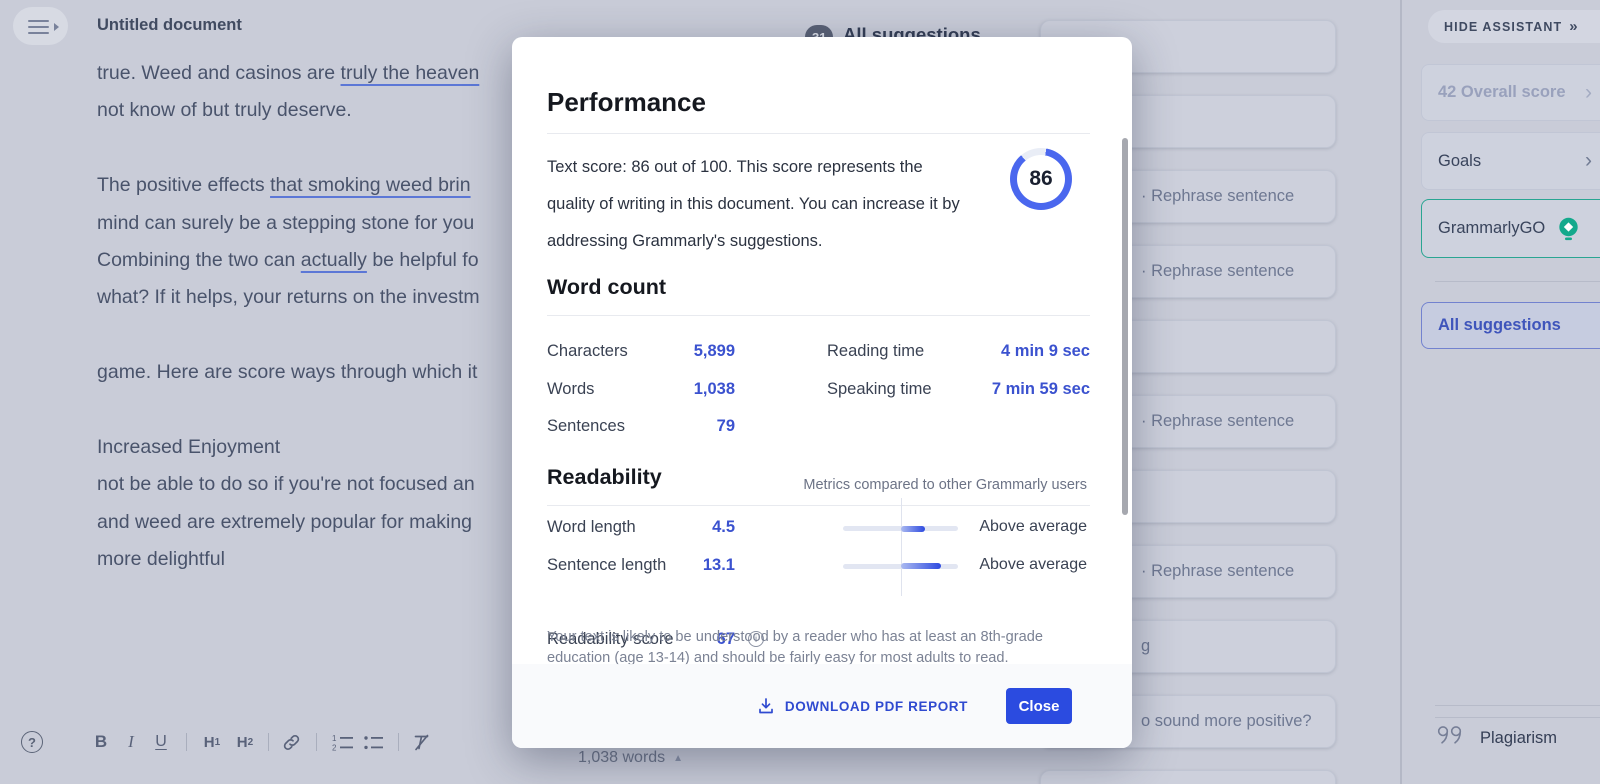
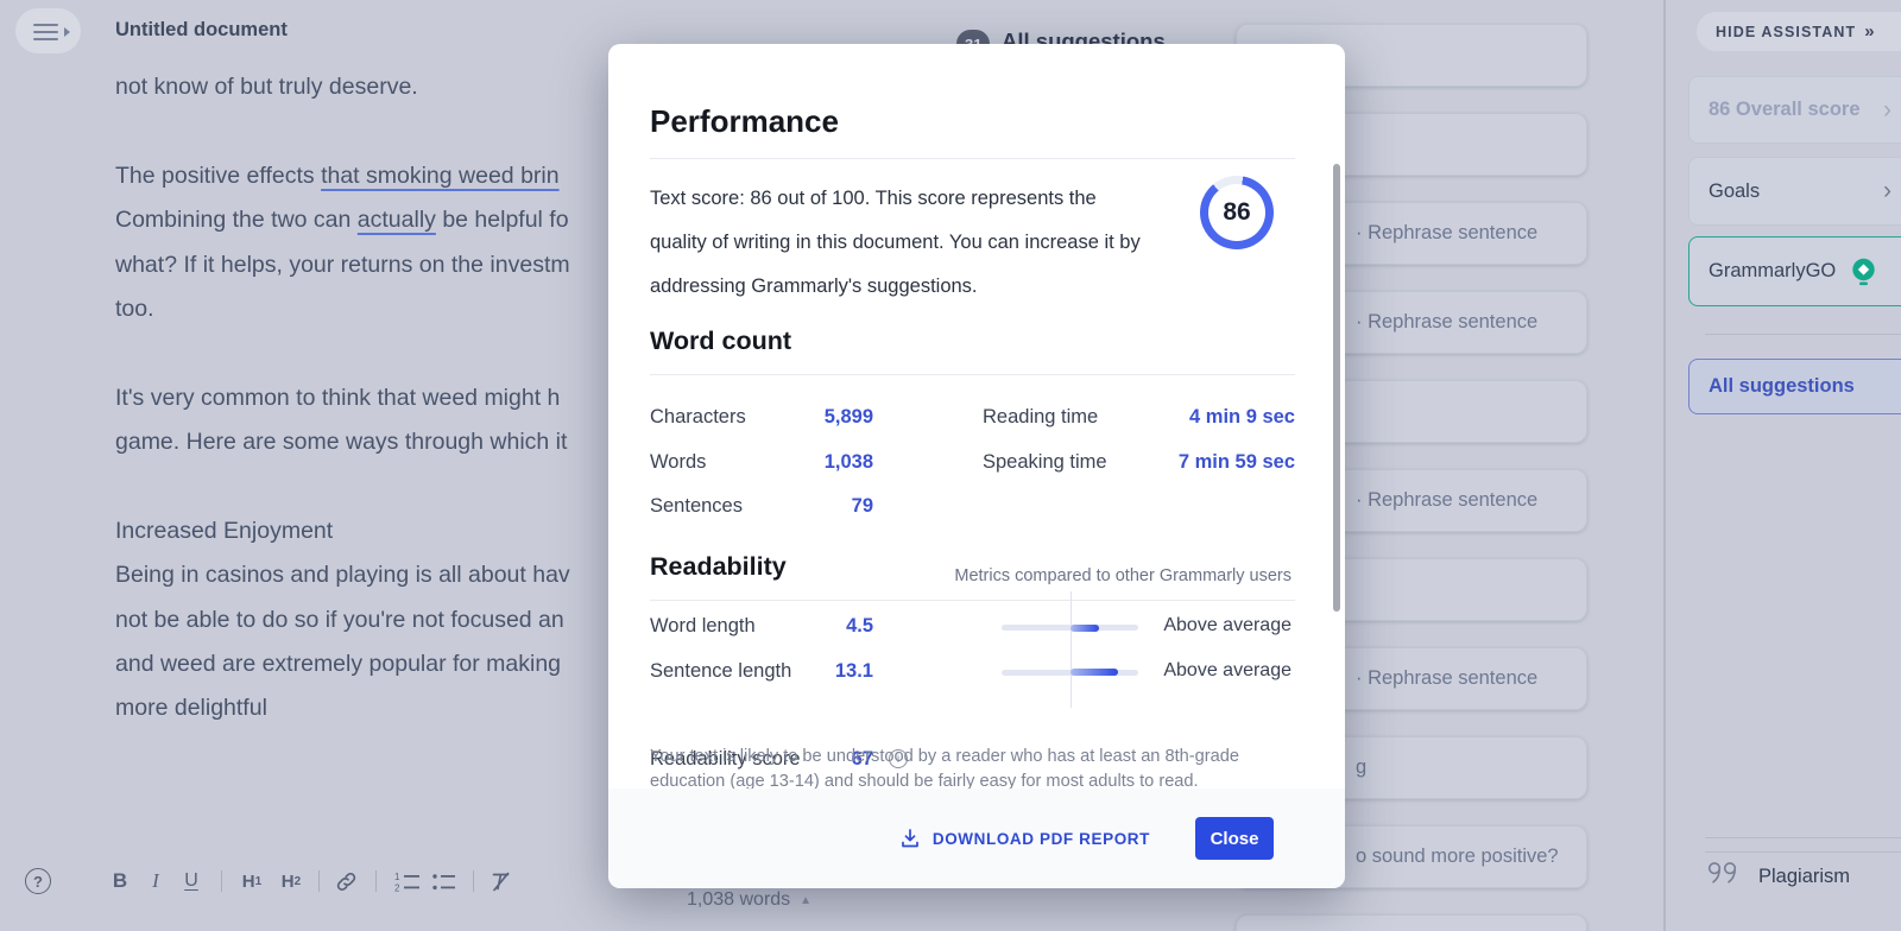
  Untitled document
- true. Weed and casinos are truly the heaven
  not know of but truly deserve.
  The positive effects that smoking weed brin
- mind can surely be a stepping stone for you
  Combining the two can actually be helpful fo
  what? If it helps, your returns on the investm
+ too.
+ It's very common to think that weed might h
- game. Here are score ways through which it
+ game. Here are some ways through which it
  Increased Enjoyment
+ Being in casinos and playing is all about hav
  not be able to do so if you're not focused an
  and weed are extremely popular for making
  more delightful
  All suggestions
  · Rephrase sentence
  · Rephrase sentence
  · Rephrase sentence
  · Rephrase sentence
  g
  o sound more positive?
  HIDE ASSISTANT
  »
- 42 Overall score
+ 86 Overall score
  ›
  Goals
  ›
  GrammarlyGO
  All suggestions
  Plagiarism
  ?
  B
  I
  U
  H
  1
  H
  2
  1
  2
  1,038 words
  ▲
  Performance
  Text score: 86 out of 100. This score represents the quality of writing in this document. You can increase it by addressing Grammarly's suggestions.
  86
  Word count
  Characters
  5,899
  Words
  1,038
  Sentences
  79
  Reading time
  4 min 9 sec
  Speaking time
  7 min 59 sec
  Readability
  Metrics compared to other Grammarly users
  Word length
  4.5
  Above average
  Sentence length
  13.1
  Above average
  Readability score
  67
  i
  Your text is likely to be understood by a reader who has at least an 8th-grade education (age 13-14) and should be fairly easy for most adults to read.
  DOWNLOAD PDF REPORT
  Close
